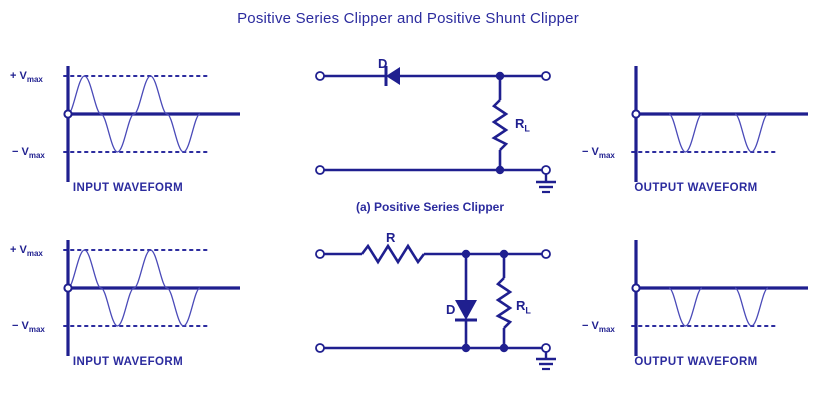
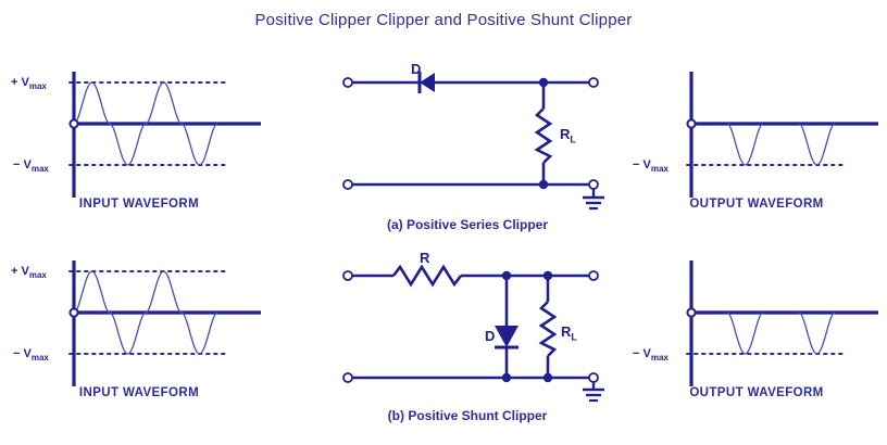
- Positive Series Clipper and Positive Shunt Clipper
+ Positive Clipper Clipper and Positive Shunt Clipper
  + Vmax
  − Vmax
  INPUT WAVEFORM
  D
  RL
  (a) Positive Series Clipper
  − Vmax
  OUTPUT WAVEFORM
  + Vmax
  − Vmax
  INPUT WAVEFORM
  R
  D
  RL
+ (b) Positive Shunt Clipper
  − Vmax
  OUTPUT WAVEFORM
